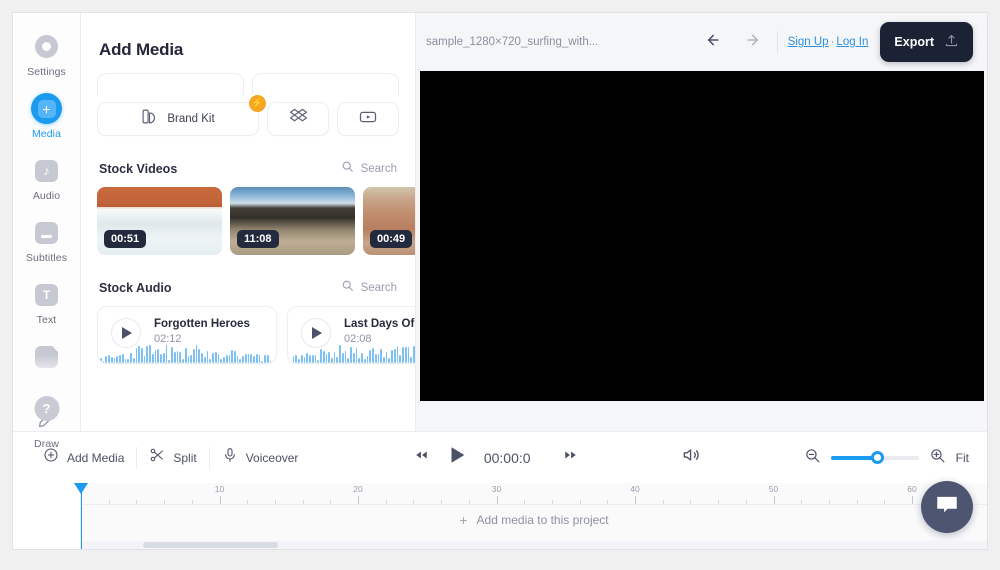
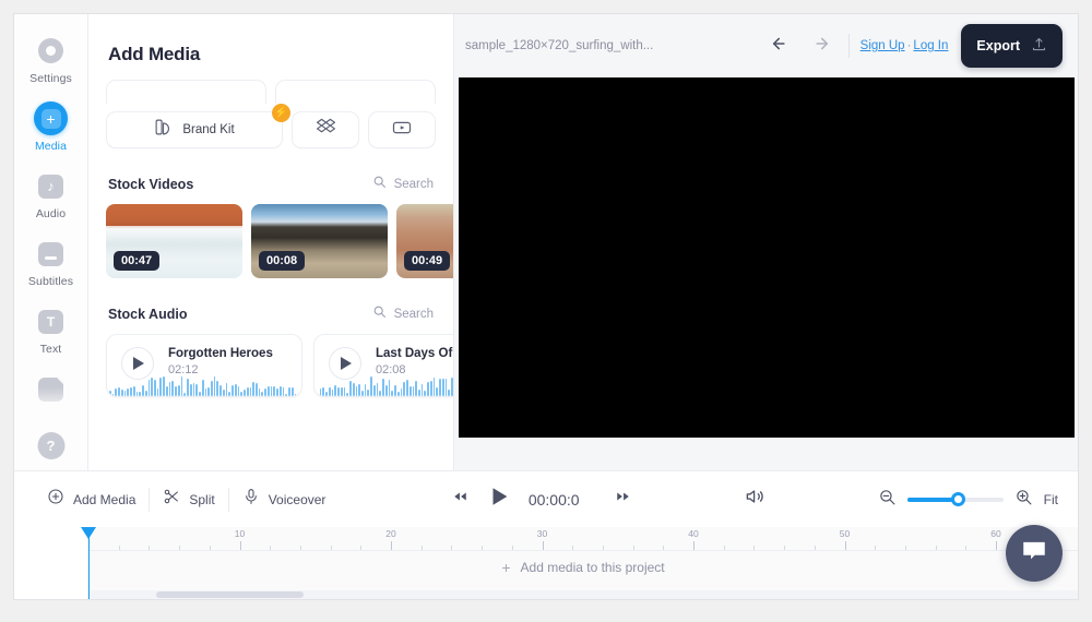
  Settings
  +
  Media
  Audio
  Subtitles
  Text
- Draw
  ?
  Add Media
  Brand Kit
  ⚡
  Stock Videos
  Search
- 00:51
+ 00:47
- 11:08
+ 00:08
  00:49
  Stock Audio
  Search
  Forgotten Heroes
  02:12
  Last Days Of
  02:08
  sample_1280×720_surfing_with...
  Sign Up · Log In
  Export
  Add Media
  Split
  Voiceover
  00:00:0
  Fit
  10
  20
  30
  40
  50
  60
  +
  Add media to this project
